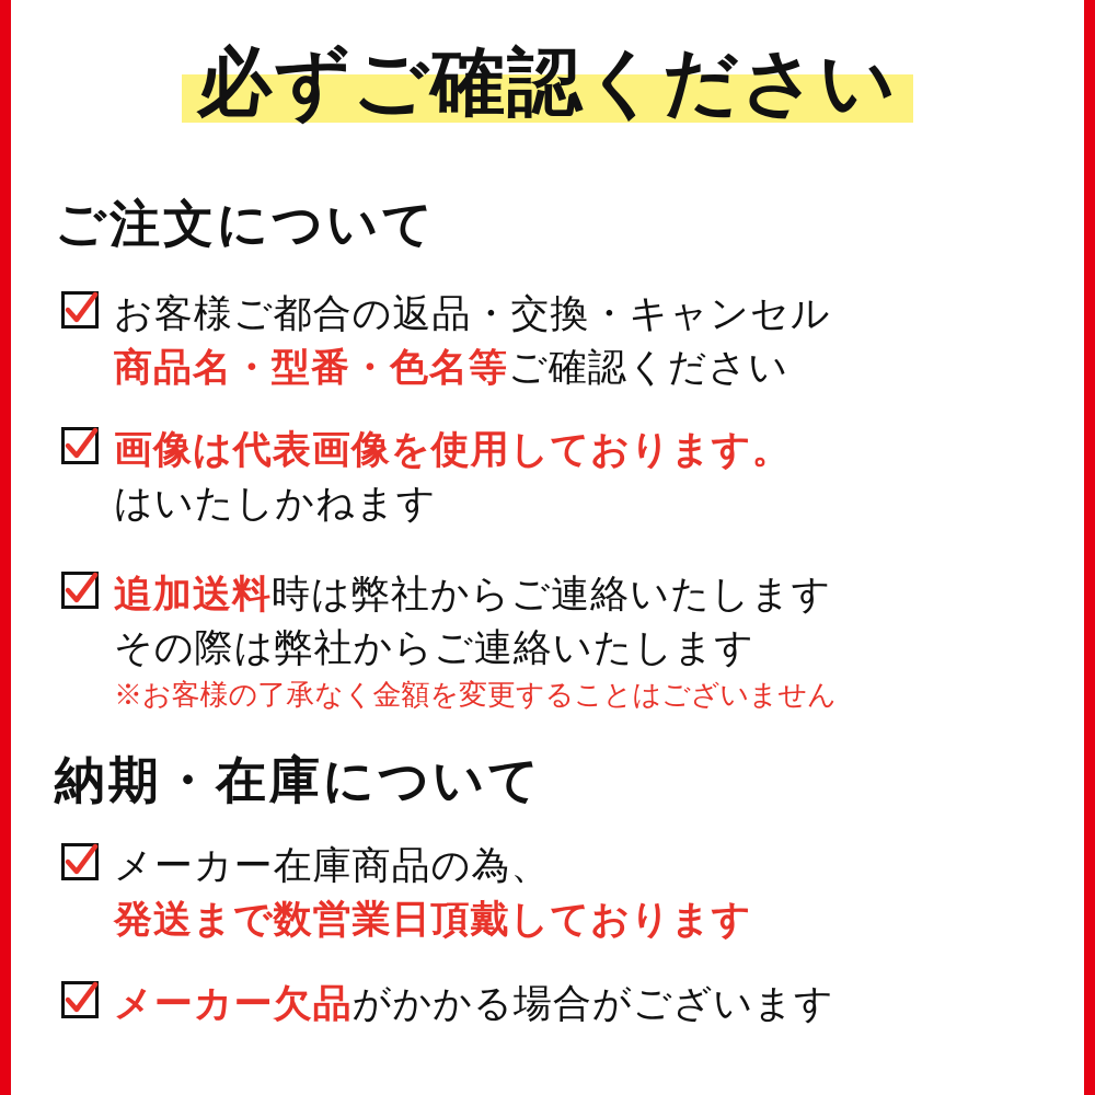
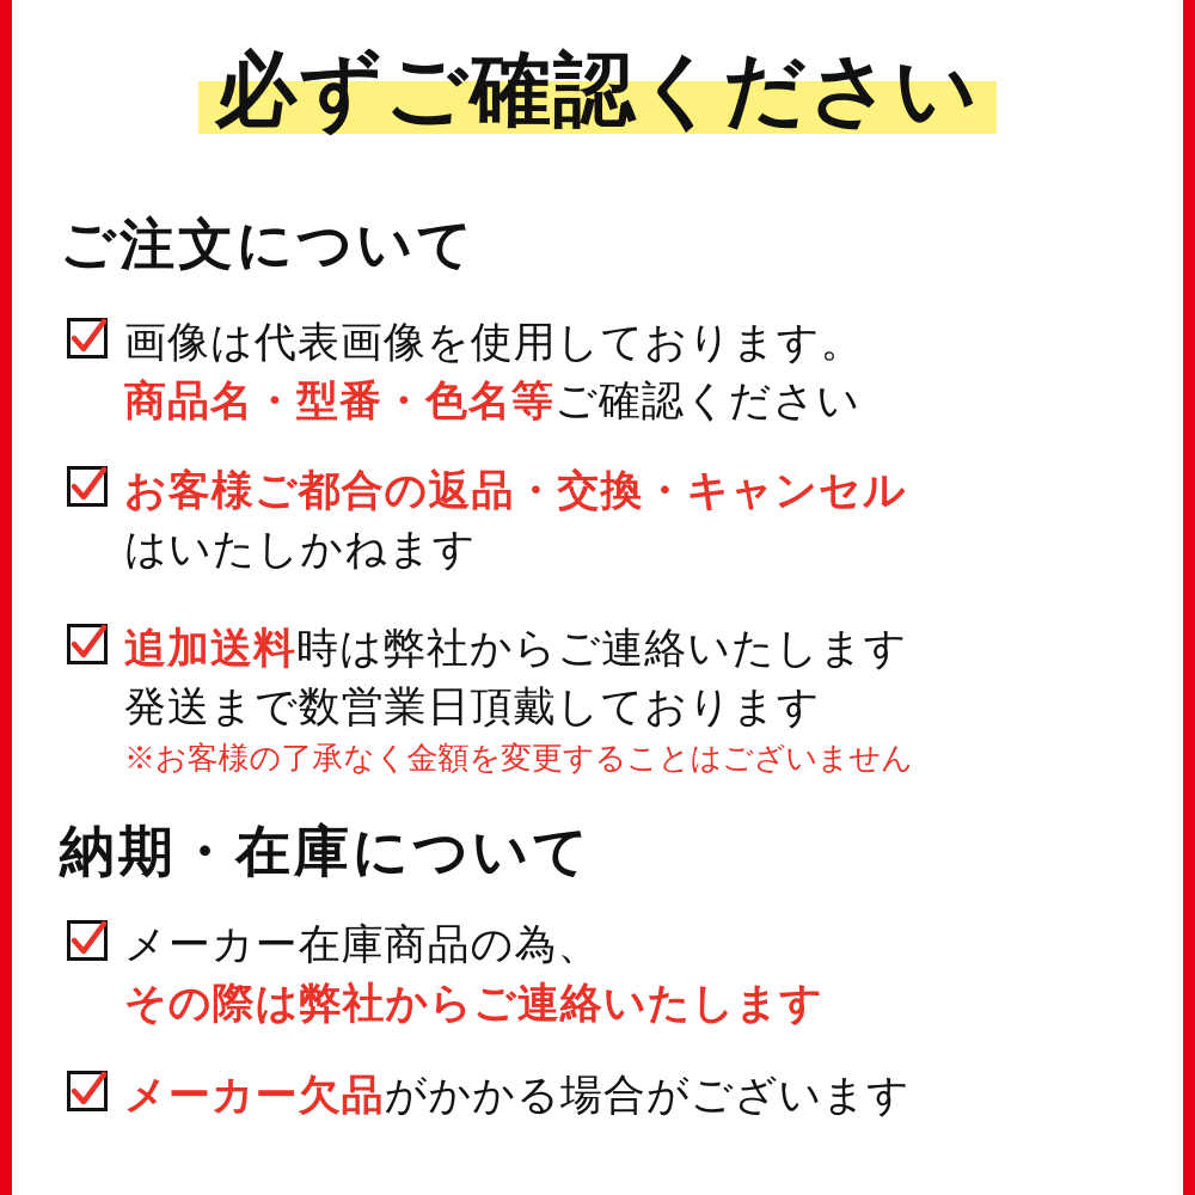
  必ずご確認ください
  ご注文について
- お客様ご都合の返品・交換・キャンセル
+ 画像は代表画像を使用しております。
  商品名・型番・色名等ご確認ください
- 画像は代表画像を使用しております。
+ お客様ご都合の返品・交換・キャンセル
  はいたしかねます
  追加送料時は弊社からご連絡いたします
- その際は弊社からご連絡いたします
+ 発送まで数営業日頂戴しております
  ※お客様の了承なく金額を変更することはございません
  納期・在庫について
  メーカー在庫商品の為、
- 発送まで数営業日頂戴しております
+ その際は弊社からご連絡いたします
  メーカー欠品がかかる場合がございます
